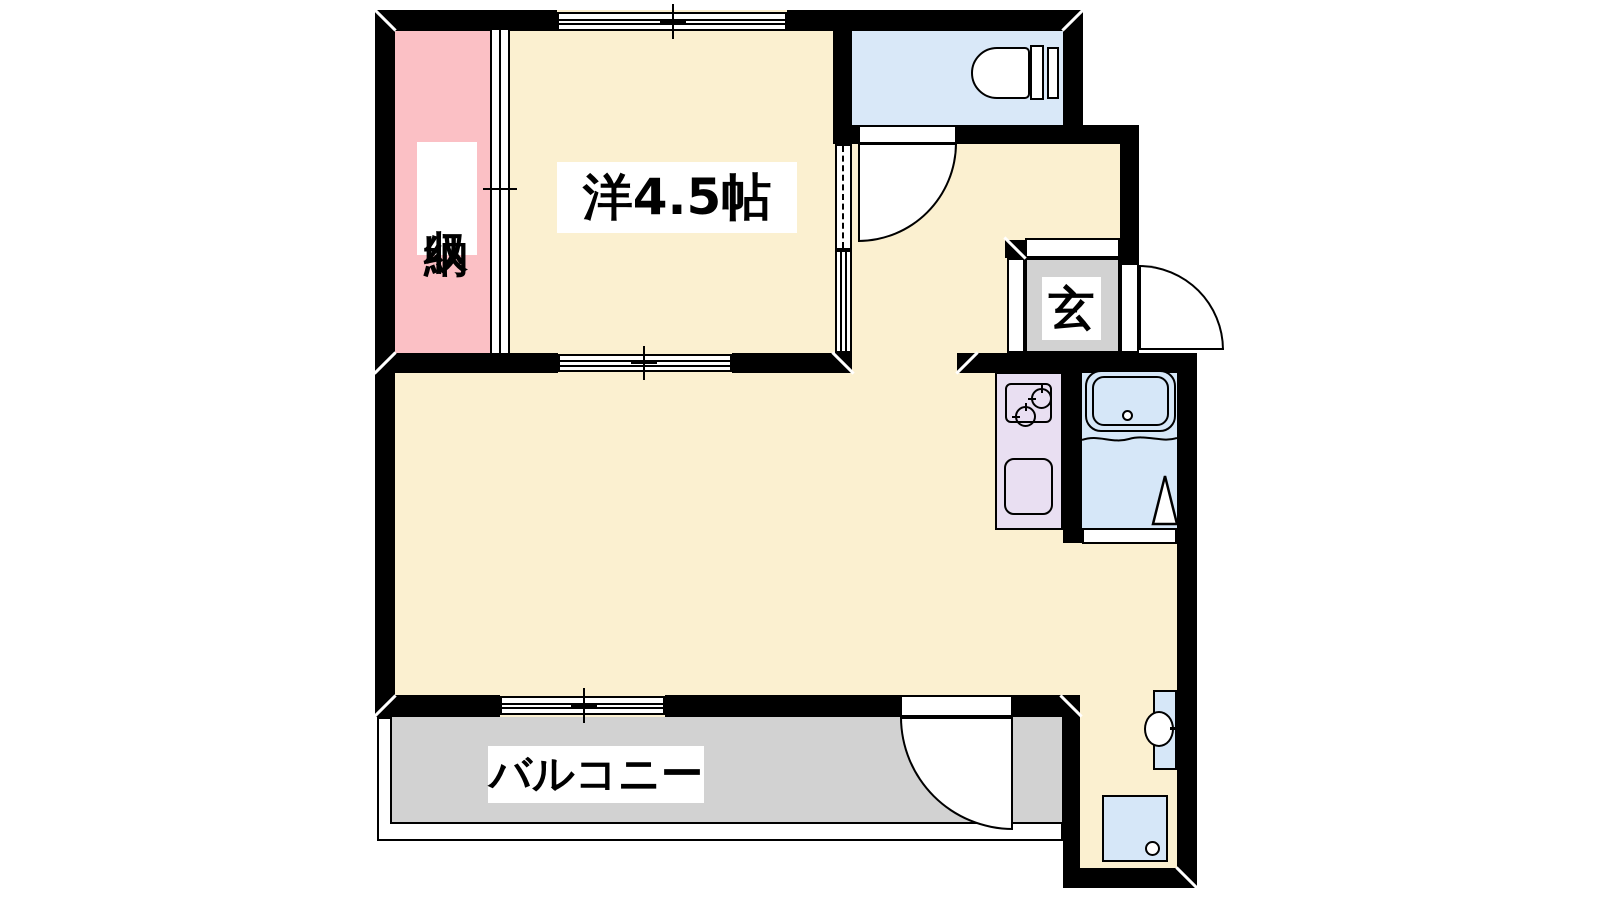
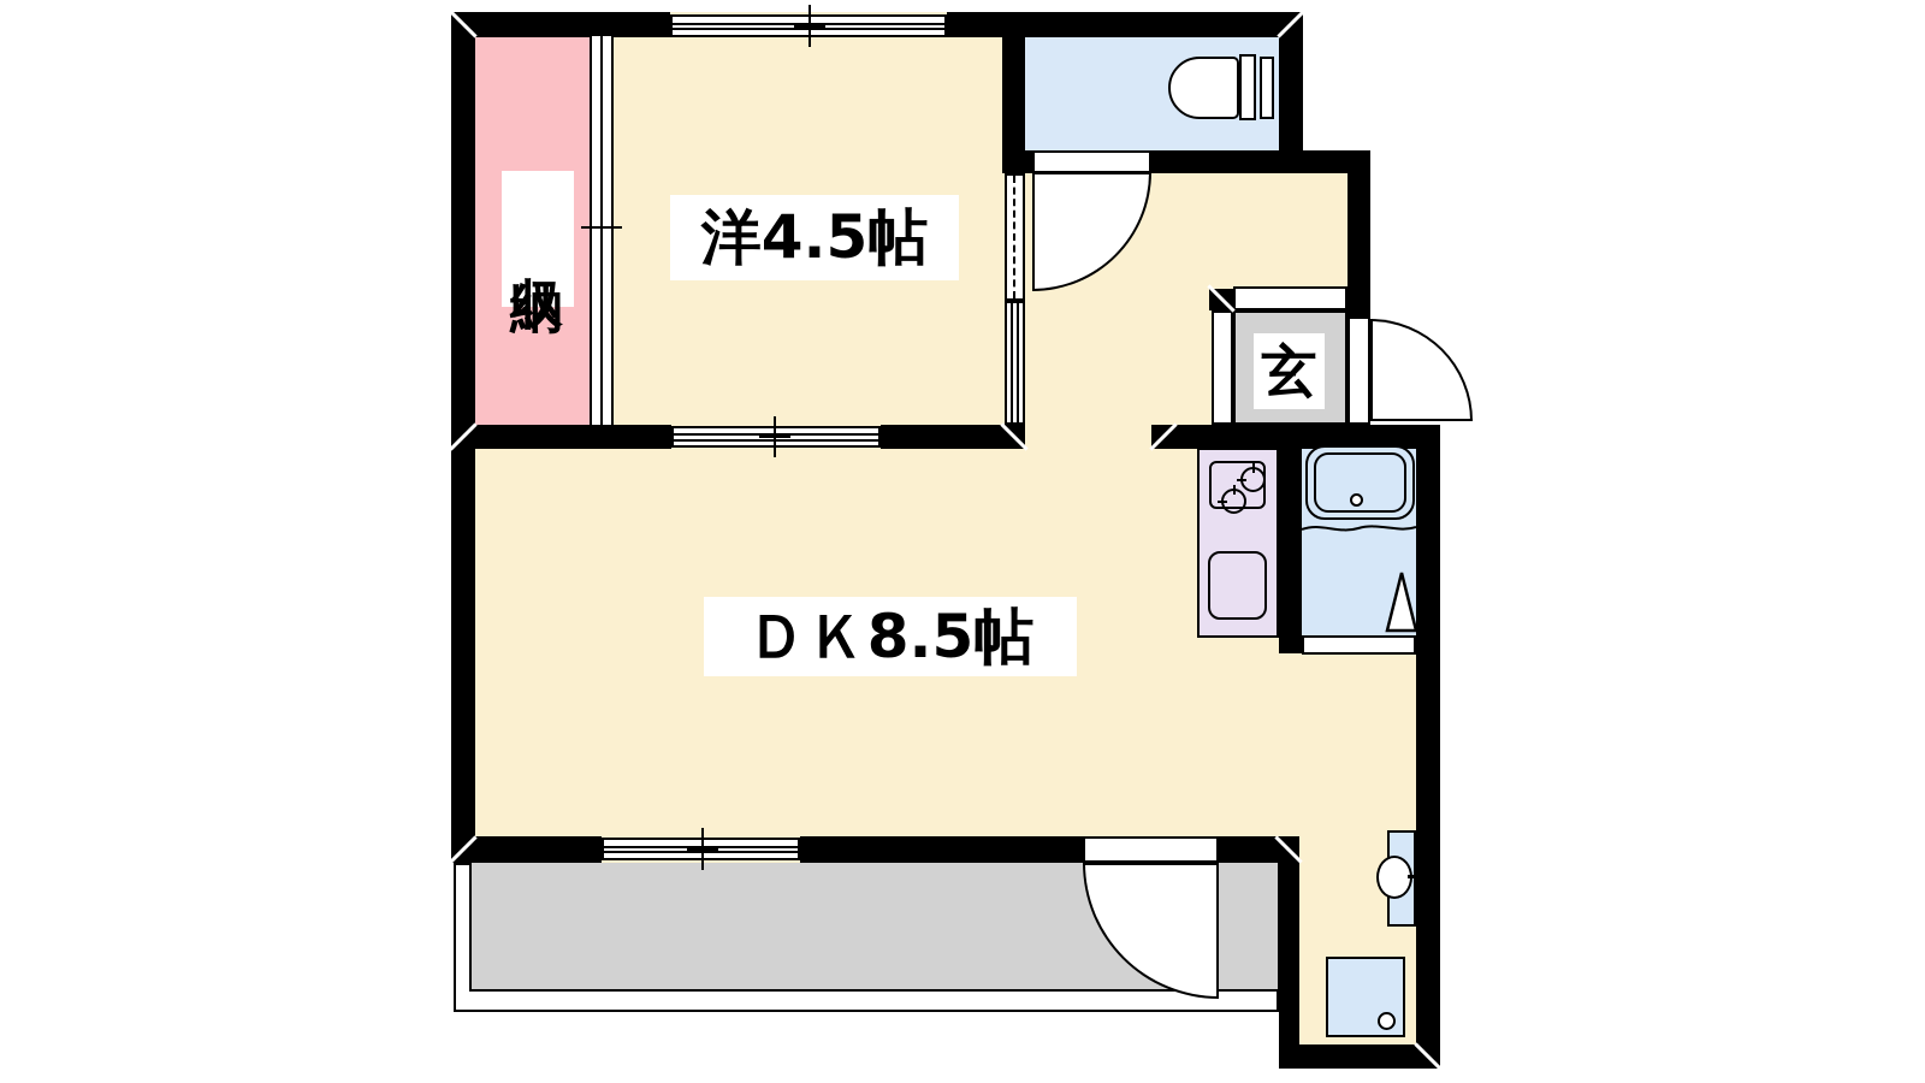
  洋4.5帖
+ ＤＫ8.5帖
  玄
- バルコニー
